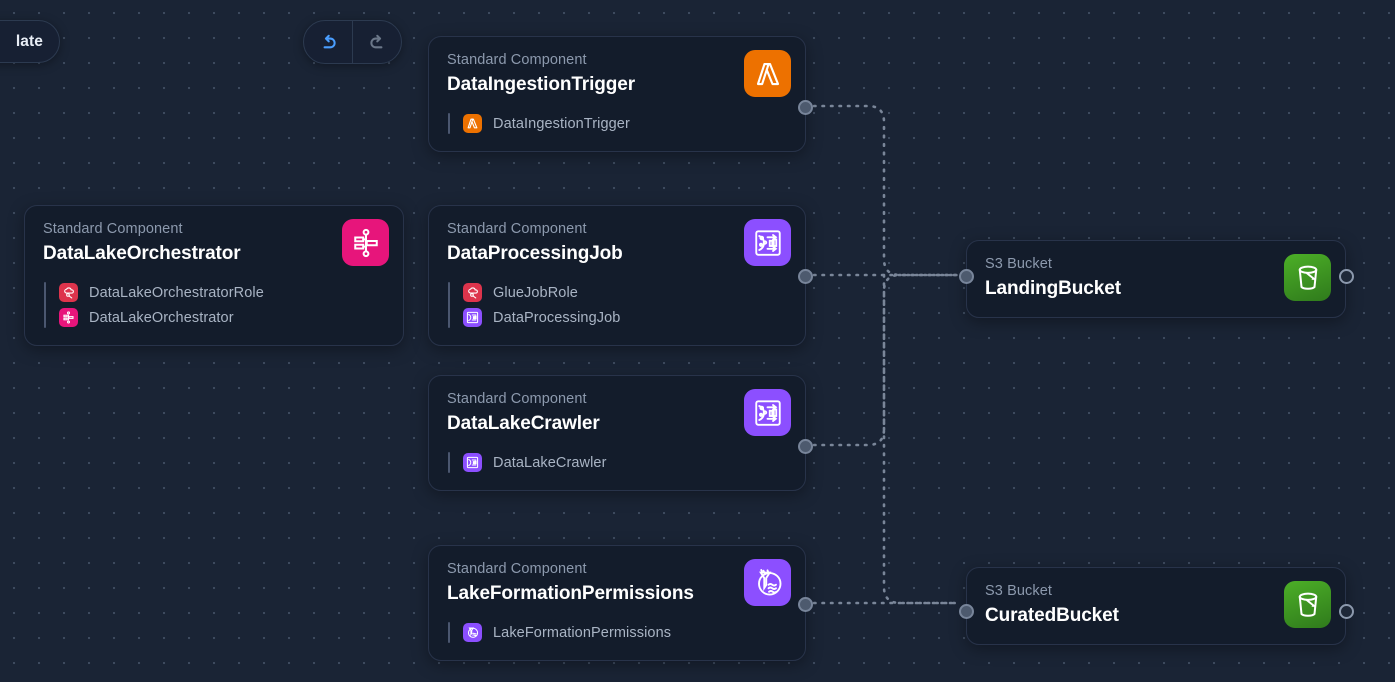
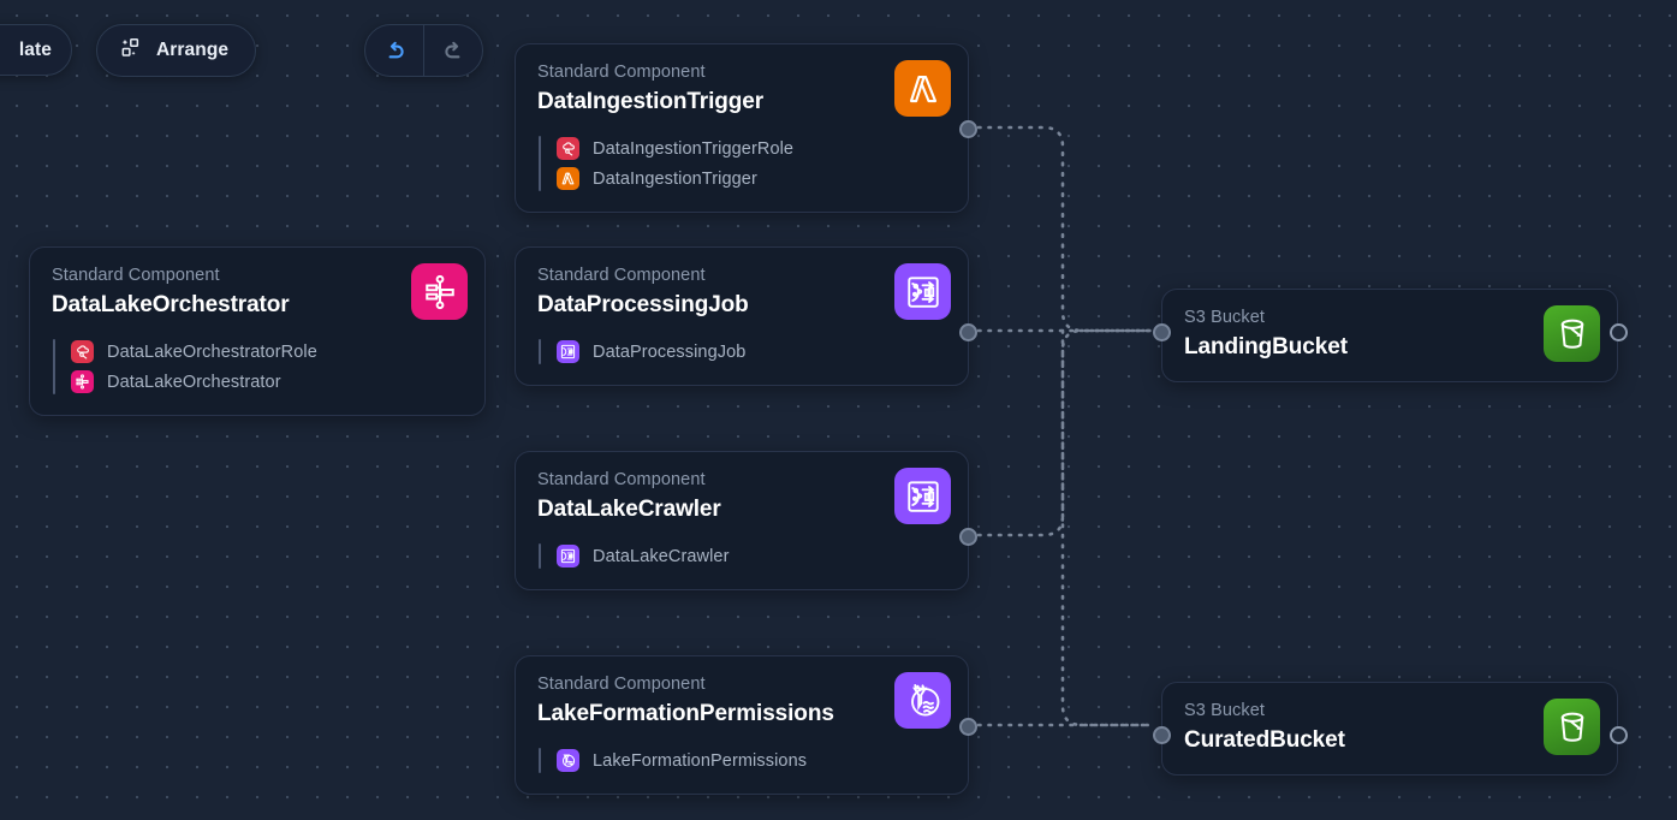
  Standard Component
  DataIngestionTrigger
+ DataIngestionTriggerRole
  DataIngestionTrigger
  Standard Component
  DataLakeOrchestrator
  DataLakeOrchestratorRole
  DataLakeOrchestrator
  Standard Component
  DataProcessingJob
- GlueJobRole
  DataProcessingJob
  Standard Component
  DataLakeCrawler
  DataLakeCrawler
  Standard Component
  LakeFormationPermissions
  LakeFormationPermissions
  S3 Bucket
  LandingBucket
  S3 Bucket
  CuratedBucket
  late
+ Arrange
